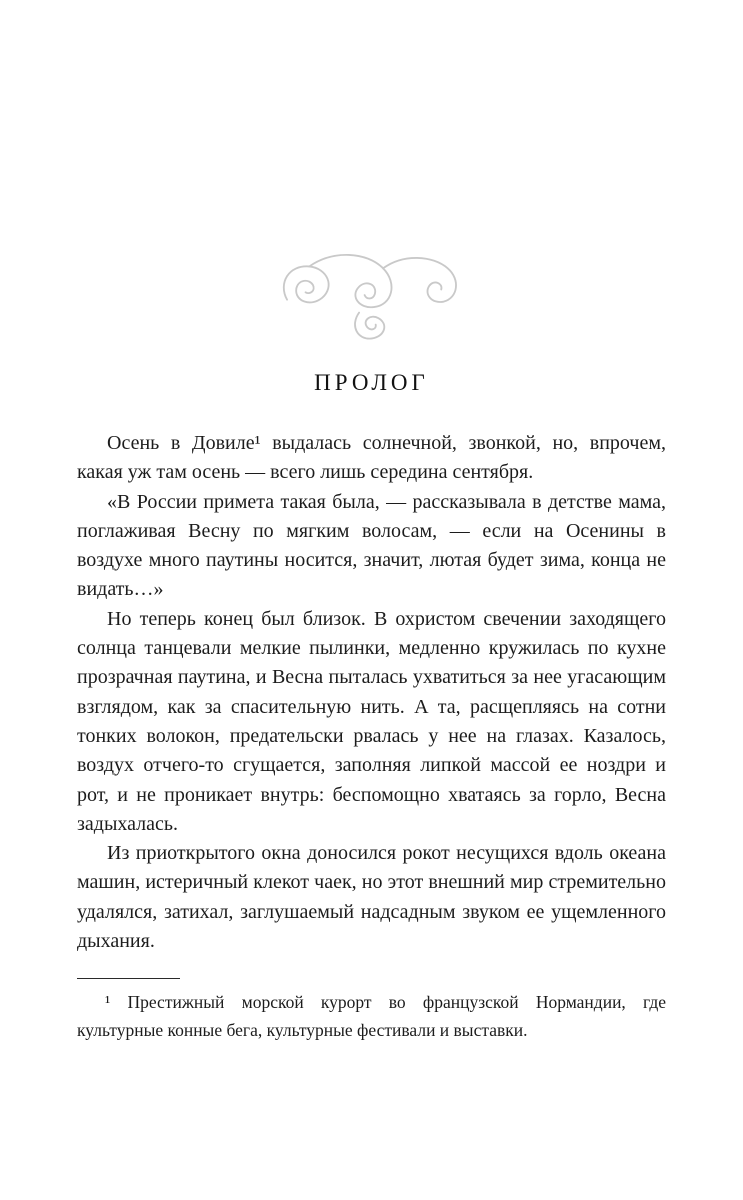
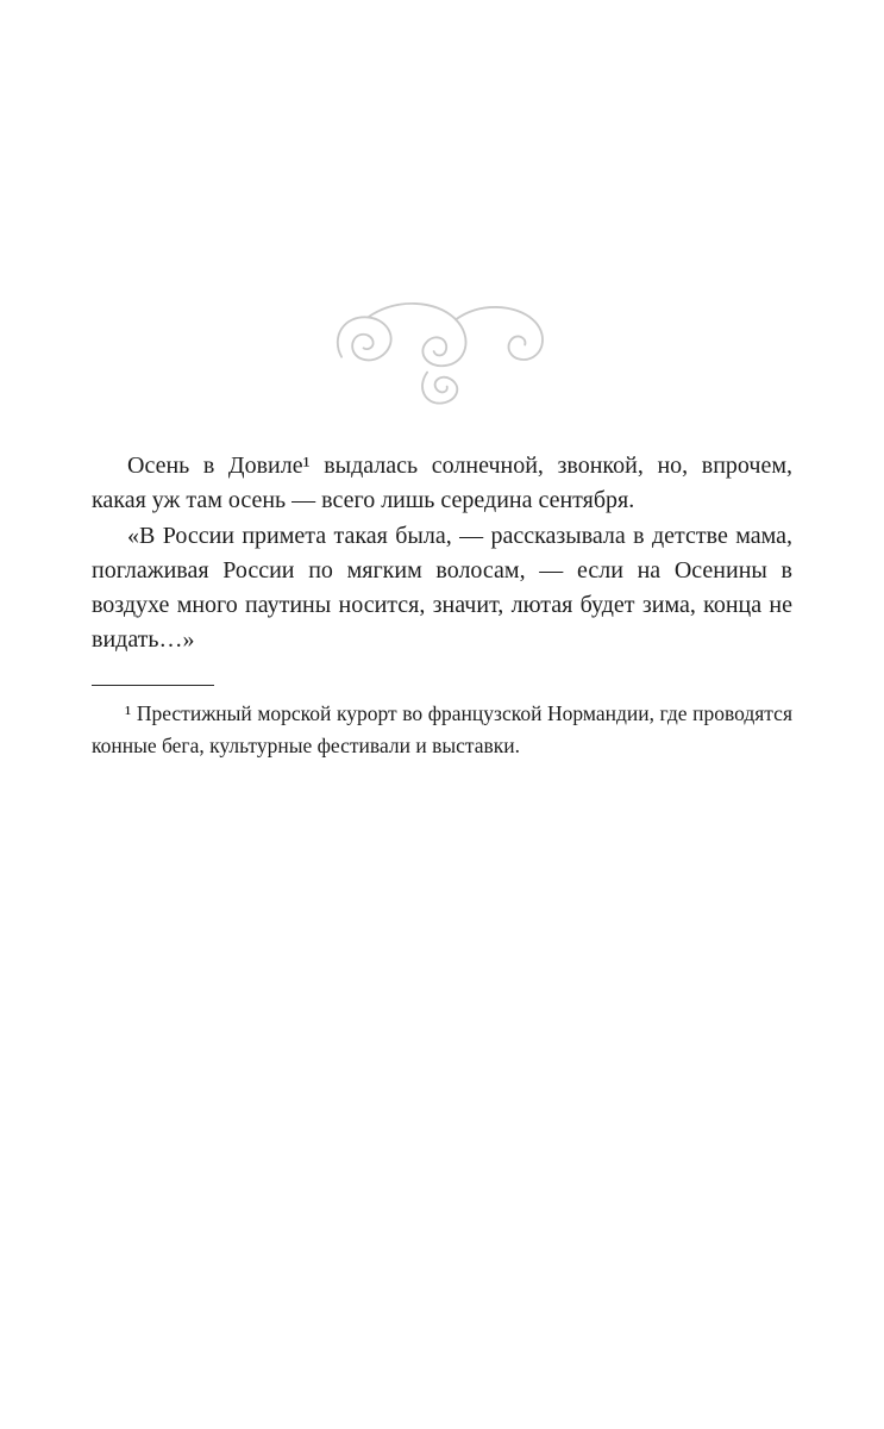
- ПРОЛОГ
  Осень в Довиле¹ выдалась солнечной, звонкой, но, впрочем, какая уж там осень — всего лишь середина сентября.
- «В России примета такая была, — рассказывала в детстве мама, поглаживая Весну по мягким волосам, — если на Осенины в воздухе много паутины носится, значит, лютая будет зима, конца не видать…»
+ «В России примета такая была, — рассказывала в детстве мама, поглаживая России по мягким волосам, — если на Осенины в воздухе много паутины носится, значит, лютая будет зима, конца не видать…»
- Но теперь конец был близок. В охристом свечении заходящего солнца танцевали мелкие пылинки, медленно кружилась по кухне прозрачная паутина, и Весна пыталась ухватиться за нее угасающим взглядом, как за спасительную нить. А та, расщепляясь на сотни тонких волокон, предательски рвалась у нее на глазах. Казалось, воздух отчего-то сгущается, заполняя липкой массой ее ноздри и рот, и не проникает внутрь: беспомощно хватаясь за горло, Весна задыхалась.
- Из приоткрытого окна доносился рокот несущихся вдоль океана машин, истеричный клекот чаек, но этот внешний мир стремительно удалялся, затихал, заглушаемый надсадным звуком ее ущемленного дыхания.
- ¹ Престижный морской курорт во французской Нормандии, где культурные конные бега, культурные фестивали и выставки.
+ ¹ Престижный морской курорт во французской Нормандии, где проводятся конные бега, культурные фестивали и выставки.
